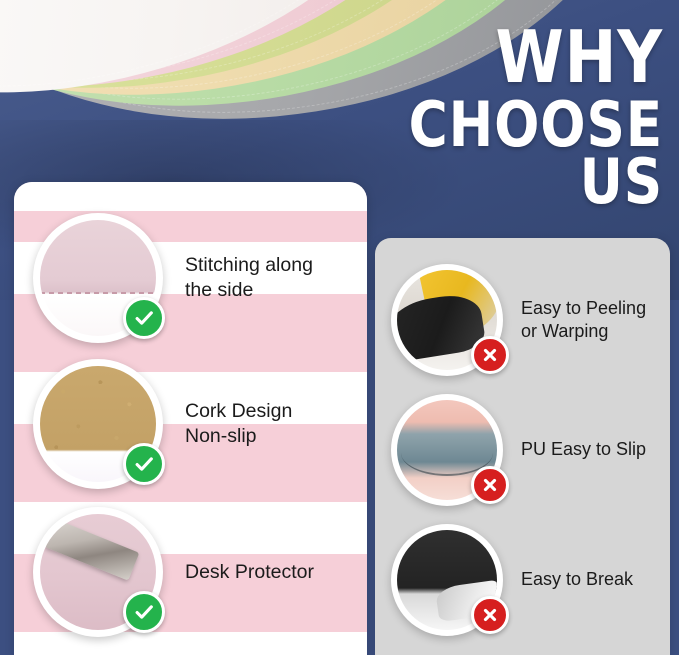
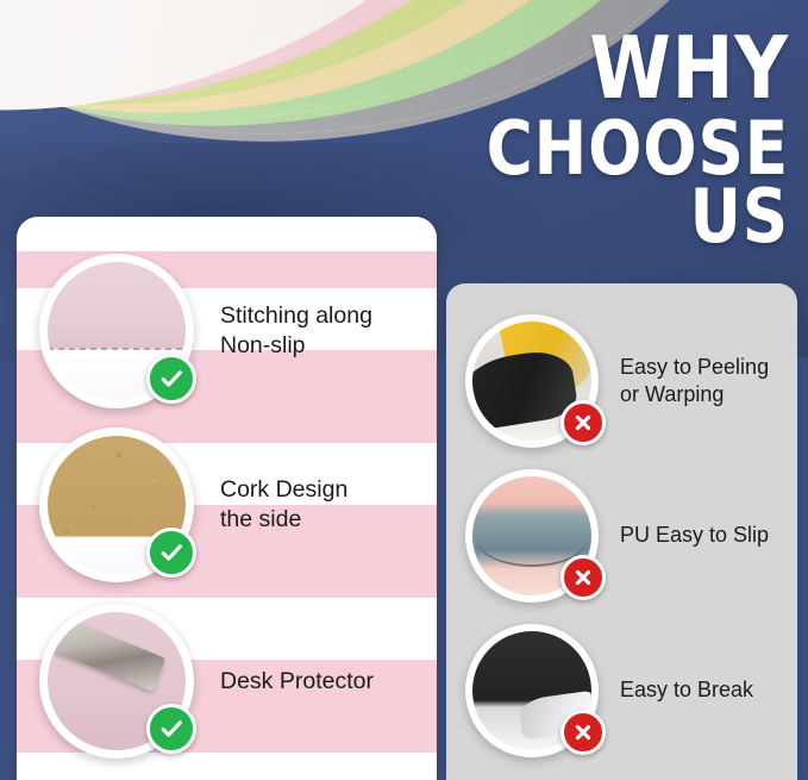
  WHY
  CHOOSE US
  Stitching along
- the side
+ Non-slip
  Cork Design
- Non-slip
+ the side
  Desk Protector
  Easy to Peeling
  or Warping
  PU Easy to Slip
  Easy to Break
